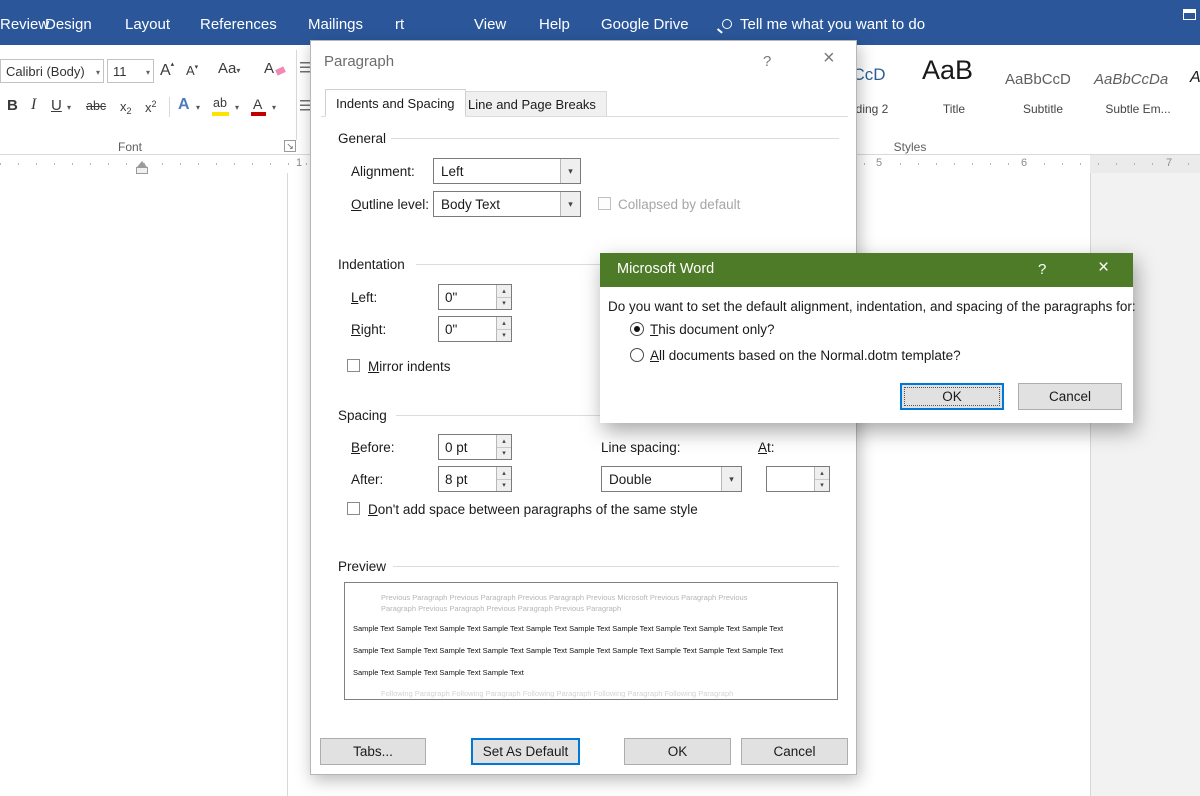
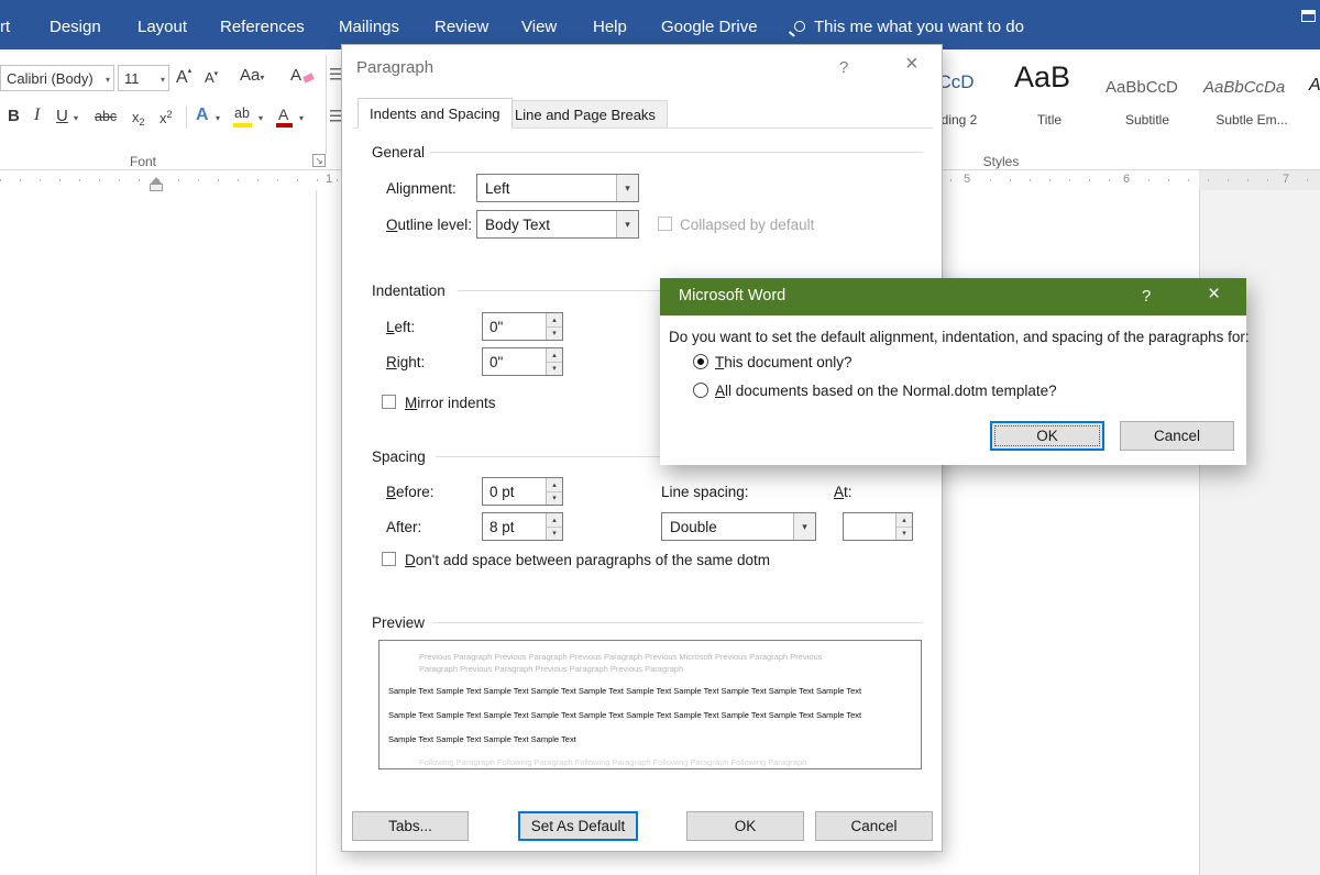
- Review
+ rt
  Design
  Layout
  References
  Mailings
- rt
+ Review
  View
  Help
  Google Drive
- Tell me what you want to do
+ This me what you want to do
  Calibri (Body)
  ▾
  11
  ▾
  Aa▾
  A
  B
  I
  U
  ▾
  abc
  x2
  x2
  A
  ▾
  ab
  ▾
  A
  ▾
  Font
  ↘
  Styles
  CcD
  ding 2
  AaB
  Title
  AaBbCcD
  Subtitle
  AaBbCcDa
  Subtle Em...
  A
  1
  5
  6
  7
  Paragraph
  ?
  ×
  Indents and Spacing
  Line and Page Breaks
  General
  Alignment:
  Left
  ▾
  Outline level:
  Body Text
  ▾
  Collapsed by default
  Indentation
  Left:
  0"
  Right:
  0"
  Mirror indents
  Spacing
  Before:
  0 pt
  Line spacing:
  At:
  After:
  8 pt
  Double
  ▾
- Don't add space between paragraphs of the same style
+ Don't add space between paragraphs of the same dotm
  Preview
  Previous Paragraph Previous Paragraph Previous Paragraph Previous Microsoft Previous Paragraph Previous
  Paragraph Previous Paragraph Previous Paragraph Previous Paragraph
  Sample Text Sample Text Sample Text Sample Text Sample Text Sample Text Sample Text Sample Text Sample Text Sample Text
  Sample Text Sample Text Sample Text Sample Text Sample Text Sample Text Sample Text Sample Text Sample Text Sample Text
  Sample Text Sample Text Sample Text Sample Text
  Following Paragraph Following Paragraph Following Paragraph Following Paragraph Following Paragraph
  Tabs...
  Set As Default
  OK
  Cancel
  Microsoft Word
  ?
  ×
  Do you want to set the default alignment, indentation, and spacing of the paragraphs for:
  This document only?
  All documents based on the Normal.dotm template?
  OK
  Cancel
